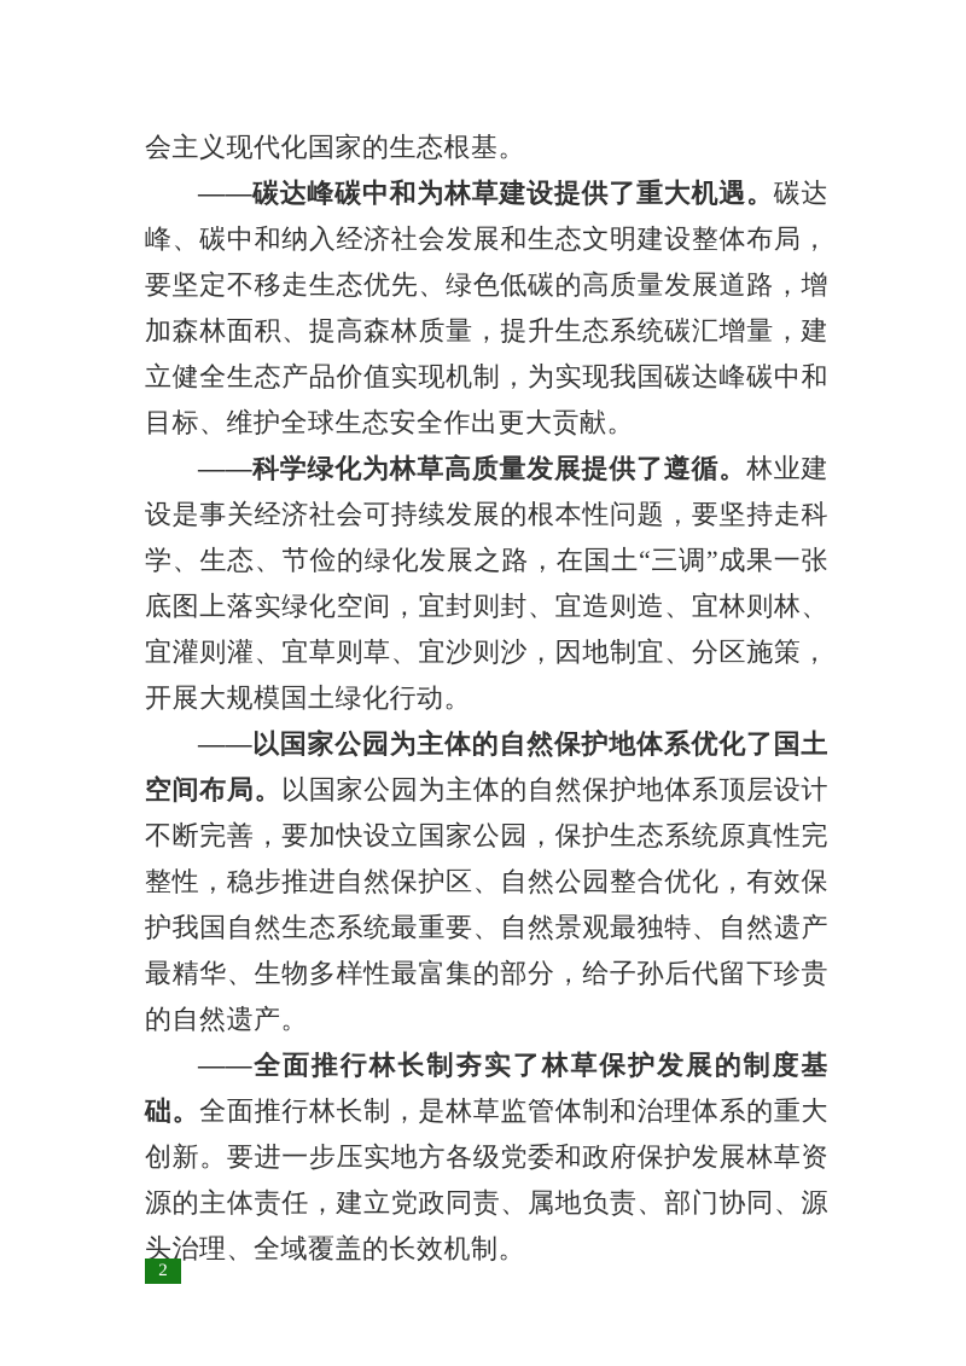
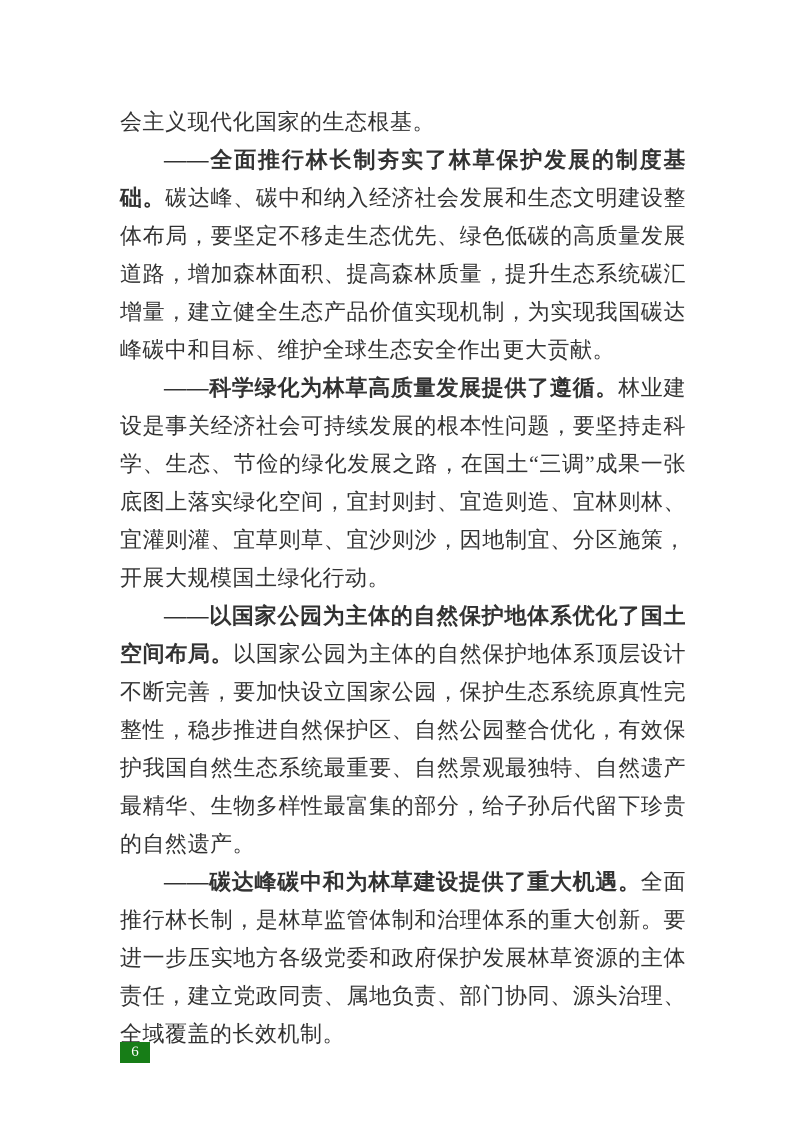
  会主义现代化国家的生态根基。
- ——碳达峰碳中和为林草建设提供了重大机遇。碳达峰、碳中和纳入经济社会发展和生态文明建设整体布局，要坚定不移走生态优先、绿色低碳的高质量发展道路，增加森林面积、提高森林质量，提升生态系统碳汇增量，建立健全生态产品价值实现机制，为实现我国碳达峰碳中和目标、维护全球生态安全作出更大贡献。
+ ——全面推行林长制夯实了林草保护发展的制度基础。碳达峰、碳中和纳入经济社会发展和生态文明建设整体布局，要坚定不移走生态优先、绿色低碳的高质量发展道路，增加森林面积、提高森林质量，提升生态系统碳汇增量，建立健全生态产品价值实现机制，为实现我国碳达峰碳中和目标、维护全球生态安全作出更大贡献。
  ——科学绿化为林草高质量发展提供了遵循。林业建设是事关经济社会可持续发展的根本性问题，要坚持走科学、生态、节俭的绿化发展之路，在国土“三调”成果一张底图上落实绿化空间，宜封则封、宜造则造、宜林则林、宜灌则灌、宜草则草、宜沙则沙，因地制宜、分区施策，开展大规模国土绿化行动。
  ——以国家公园为主体的自然保护地体系优化了国土空间布局。以国家公园为主体的自然保护地体系顶层设计不断完善，要加快设立国家公园，保护生态系统原真性完整性，稳步推进自然保护区、自然公园整合优化，有效保护我国自然生态系统最重要、自然景观最独特、自然遗产最精华、生物多样性最富集的部分，给子孙后代留下珍贵的自然遗产。
- ——全面推行林长制夯实了林草保护发展的制度基础。全面推行林长制，是林草监管体制和治理体系的重大创新。要进一步压实地方各级党委和政府保护发展林草资源的主体责任，建立党政同责、属地负责、部门协同、源头治理、全域覆盖的长效机制。
+ ——碳达峰碳中和为林草建设提供了重大机遇。全面推行林长制，是林草监管体制和治理体系的重大创新。要进一步压实地方各级党委和政府保护发展林草资源的主体责任，建立党政同责、属地负责、部门协同、源头治理、全域覆盖的长效机制。
- 2
+ 6
